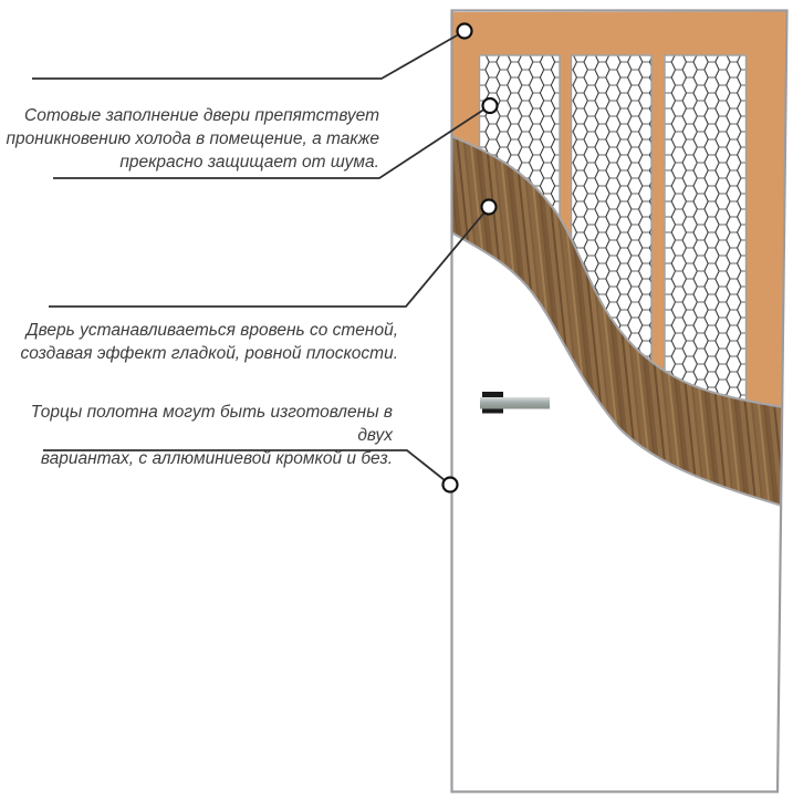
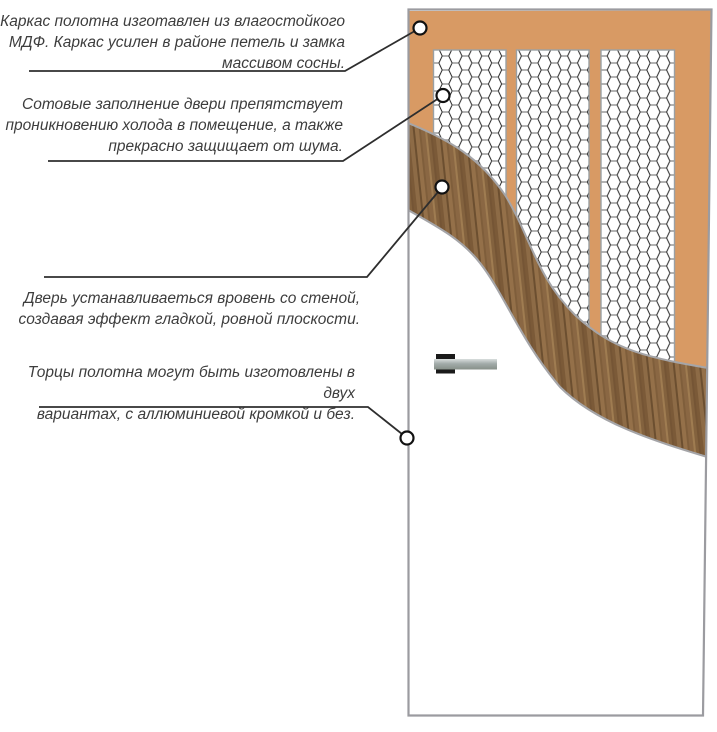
+ Каркас полотна изготавлен из влагостойкого
+ МДФ. Каркас усилен в районе петель и замка
+ массивом сосны.
  Сотовые заполнение двери препятствует
  проникновению холода в помещение, а также
  прекрасно защищает от шума.
  Дверь устанавливаеться вровень со стеной,
  создавая эффект гладкой, ровной плоскости.
  Торцы полотна могут быть изготовлены в двух
  вариантах, с аллюминиевой кромкой и без.
